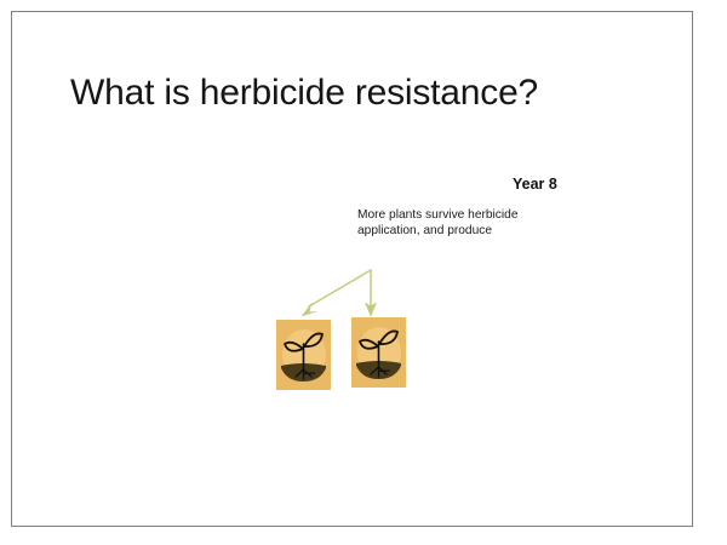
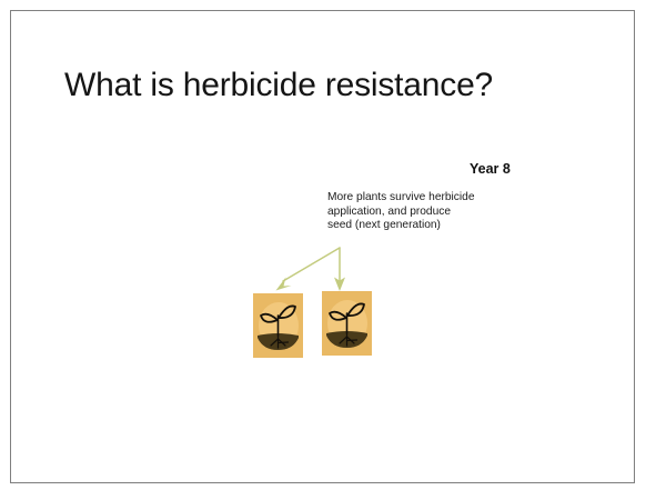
  What is herbicide resistance?
  Year 8
  More plants survive herbicid
  application, and produce
+ seed (next generation)
